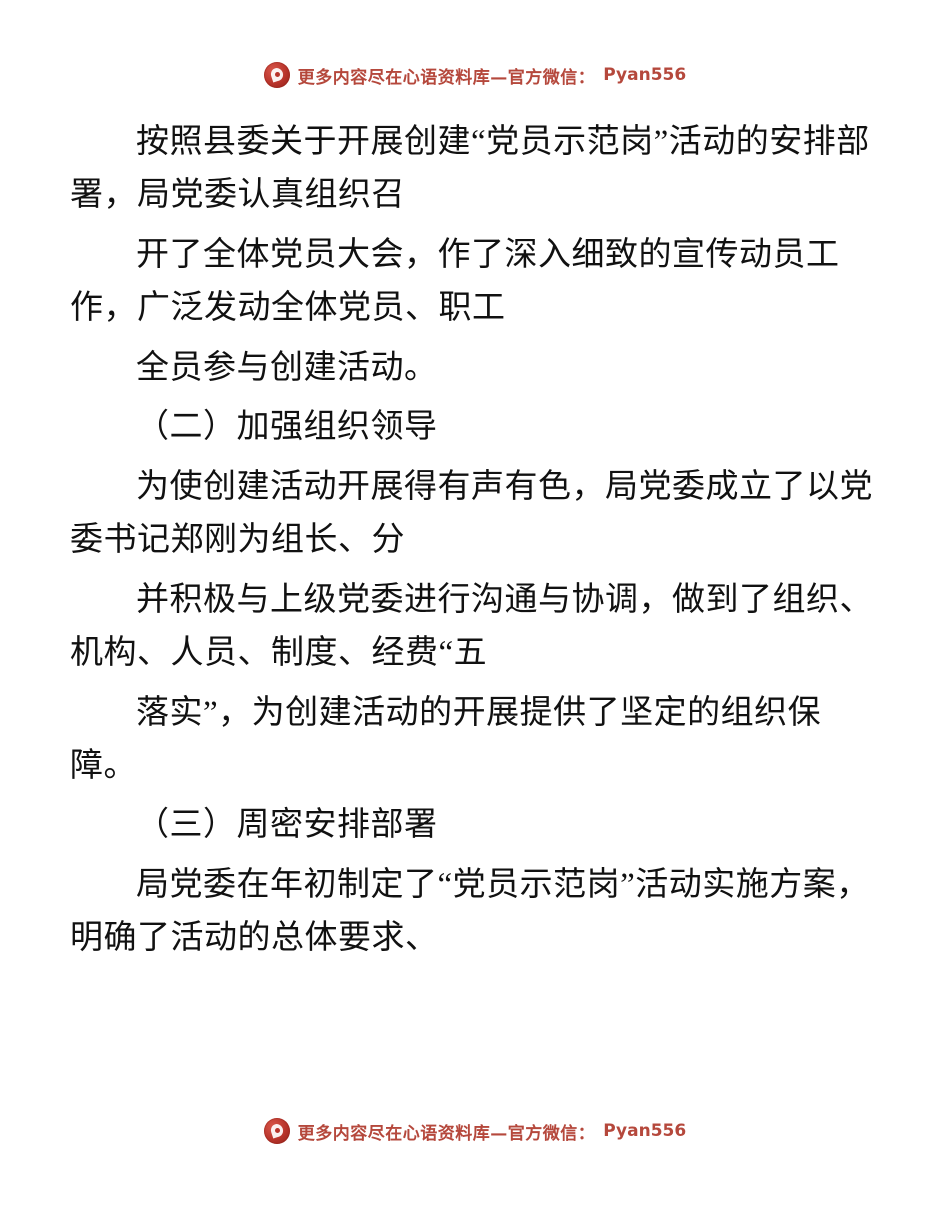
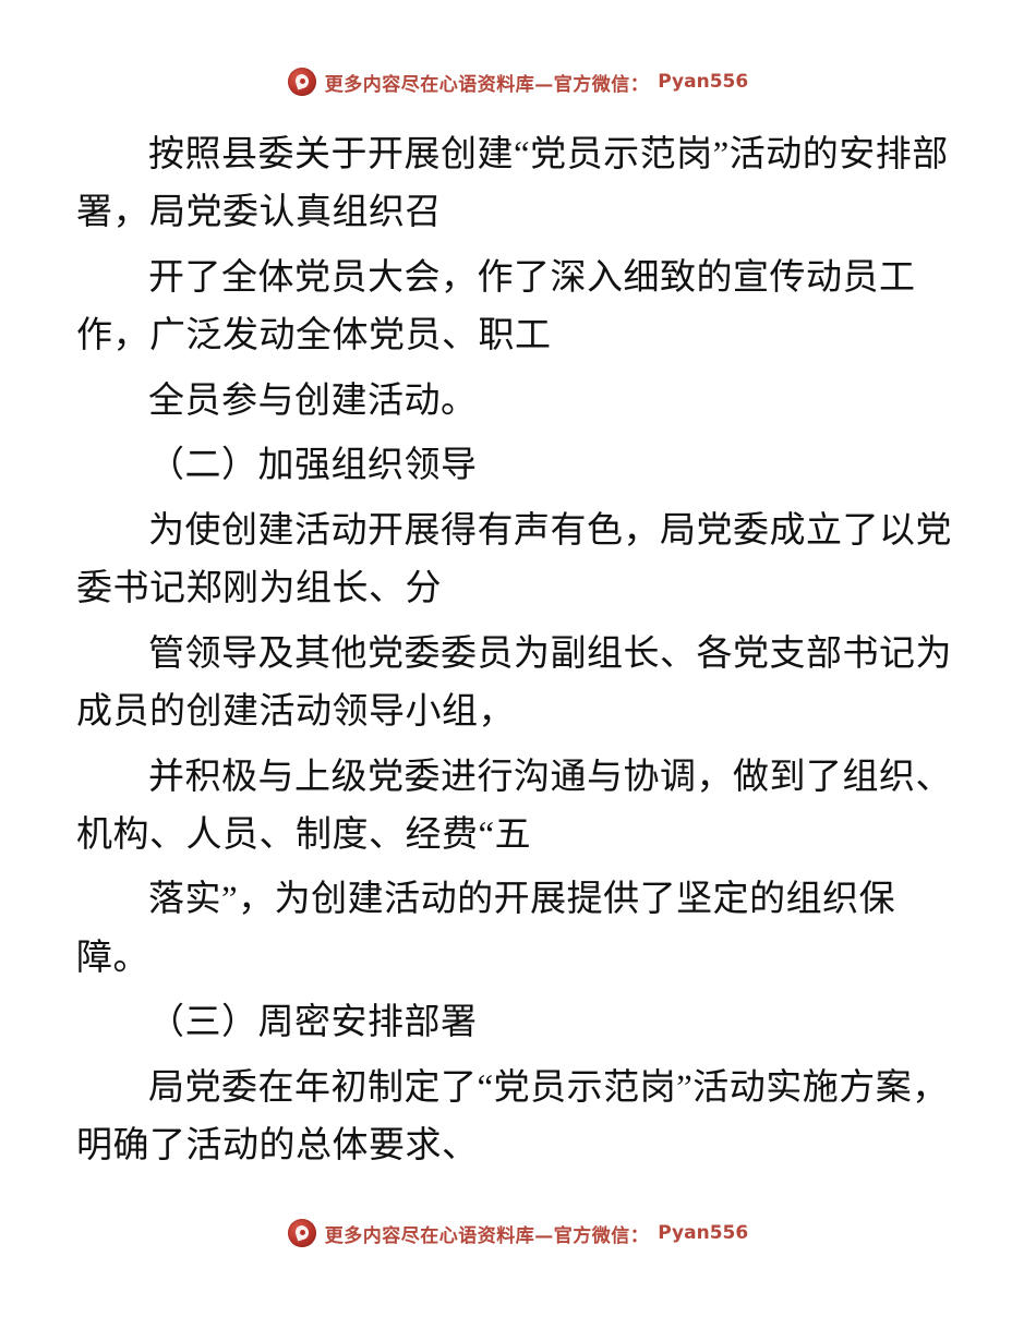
  更多内容尽在心语资料库—官方微信：
  Pyan556
  按照县委关于开展创建“党员示范岗”活动的安排部署，局党委认真组织召
  开了全体党员大会，作了深入细致的宣传动员工作，广泛发动全体党员、职工
  全员参与创建活动。
  （二）加强组织领导
  为使创建活动开展得有声有色，局党委成立了以党委书记郑刚为组长、分
+ 管领导及其他党委委员为副组长、各党支部书记为成员的创建活动领导小组，
  并积极与上级党委进行沟通与协调，做到了组织、机构、人员、制度、经费“五
  落实”，为创建活动的开展提供了坚定的组织保障。
  （三）周密安排部署
  局党委在年初制定了“党员示范岗”活动实施方案，明确了活动的总体要求、
  更多内容尽在心语资料库—官方微信：
  Pyan556
